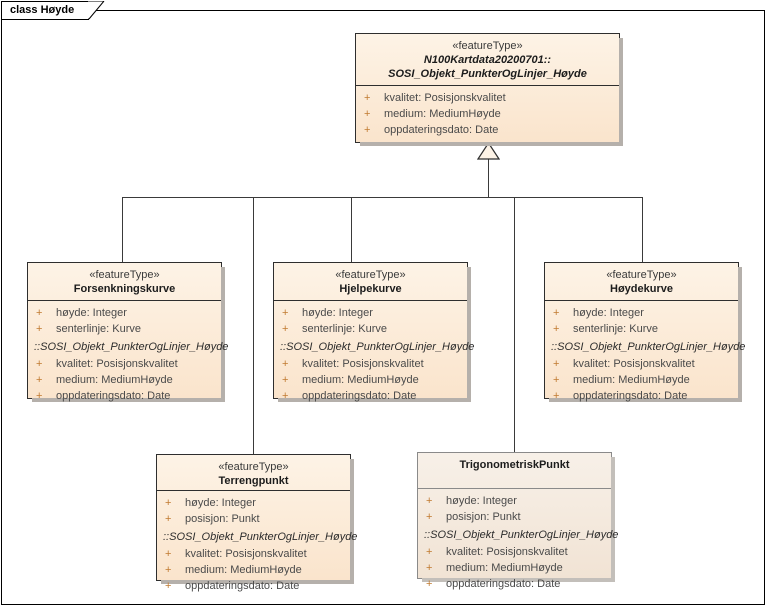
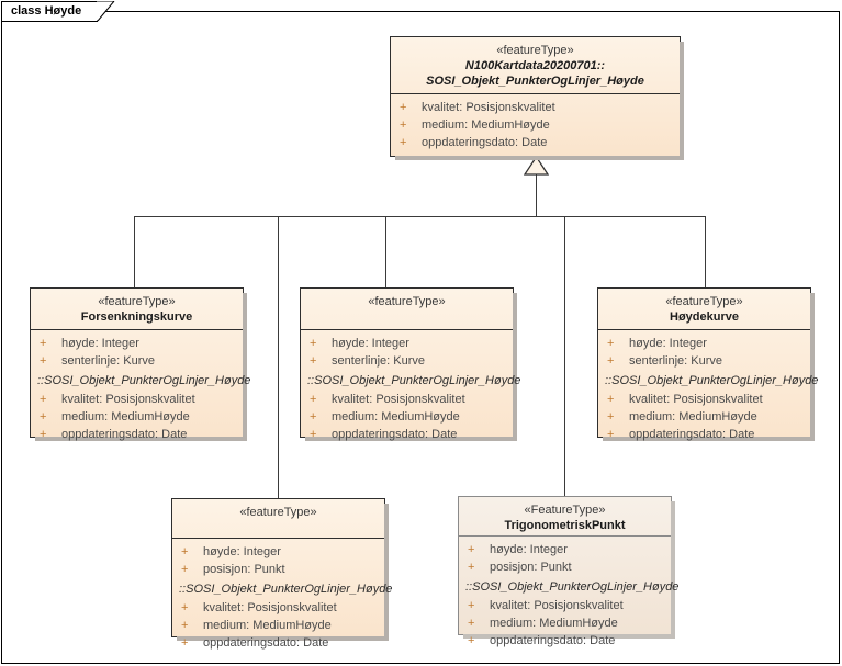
  class Høyde
  «featureType»
  N100Kartdata20200701::
  SOSI_Objekt_PunkterOgLinjer_Høyde
  + kvalitet: Posisjonskvalitet
  + medium: MediumHøyde
  + oppdateringsdato: Date
  «featureType»
  Forsenkningskurve
  + høyde: Integer
  + senterlinje: Kurve
  ::SOSI_Objekt_PunkterOgLinjer_Høyde
  + kvalitet: Posisjonskvalitet
  + medium: MediumHøyde
  + oppdateringsdato: Date
  «featureType»
- Hjelpekurve
  + høyde: Integer
  + senterlinje: Kurve
  ::SOSI_Objekt_PunkterOgLinjer_Høyde
  + kvalitet: Posisjonskvalitet
  + medium: MediumHøyde
  + oppdateringsdato: Date
  «featureType»
  Høydekurve
  + høyde: Integer
  + senterlinje: Kurve
  ::SOSI_Objekt_PunkterOgLinjer_Høyde
  + kvalitet: Posisjonskvalitet
  + medium: MediumHøyde
  + oppdateringsdato: Date
  «featureType»
- Terrengpunkt
  + høyde: Integer
  + posisjon: Punkt
  ::SOSI_Objekt_PunkterOgLinjer_Høyde
  + kvalitet: Posisjonskvalitet
  + medium: MediumHøyde
  + oppdateringsdato: Date
+ «FeatureType»
  TrigonometriskPunkt
  + høyde: Integer
  + posisjon: Punkt
  ::SOSI_Objekt_PunkterOgLinjer_Høyde
  + kvalitet: Posisjonskvalitet
  + medium: MediumHøyde
  + oppdateringsdato: Date
